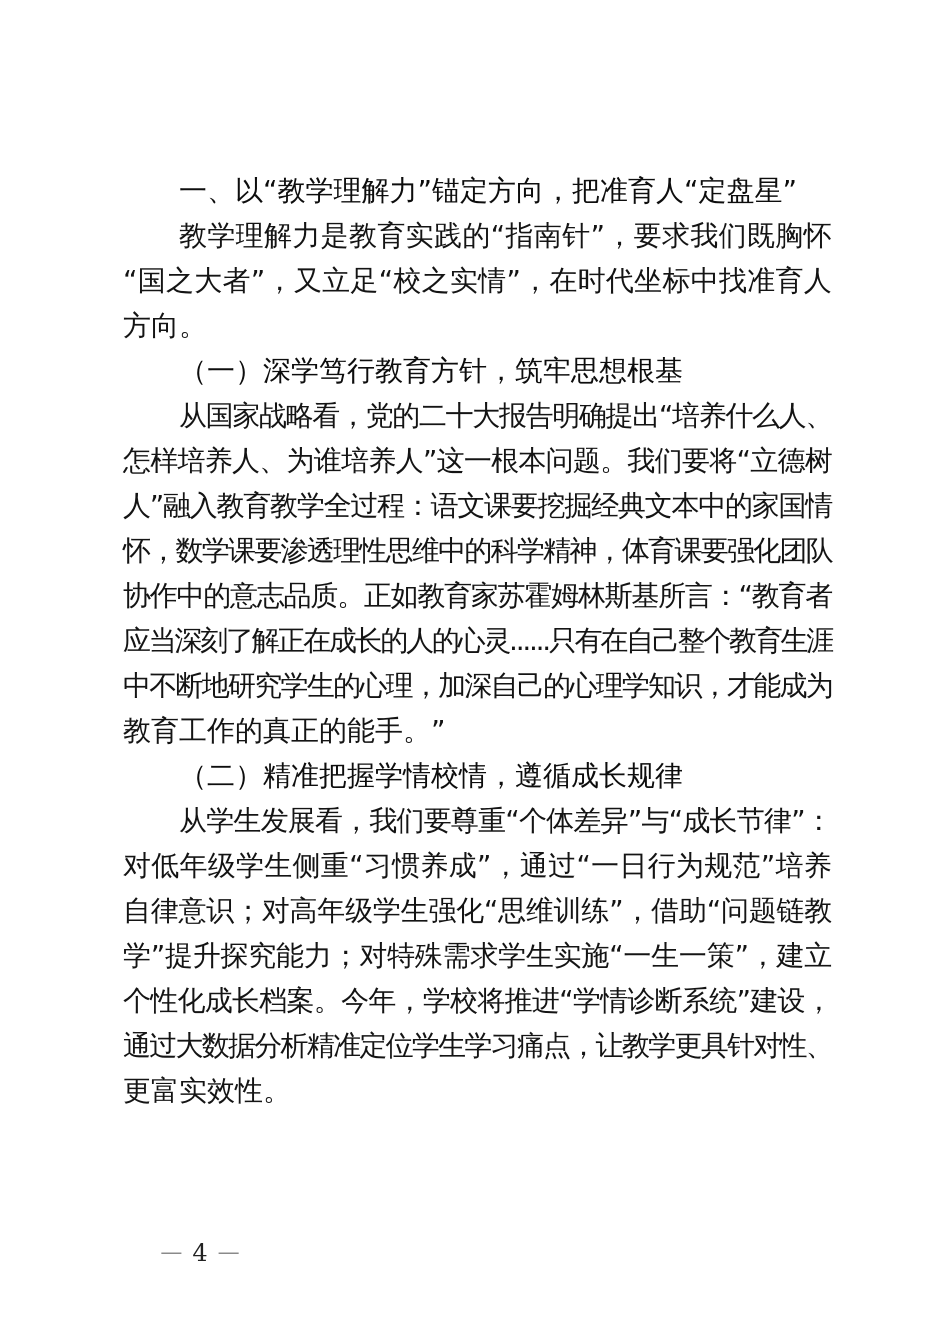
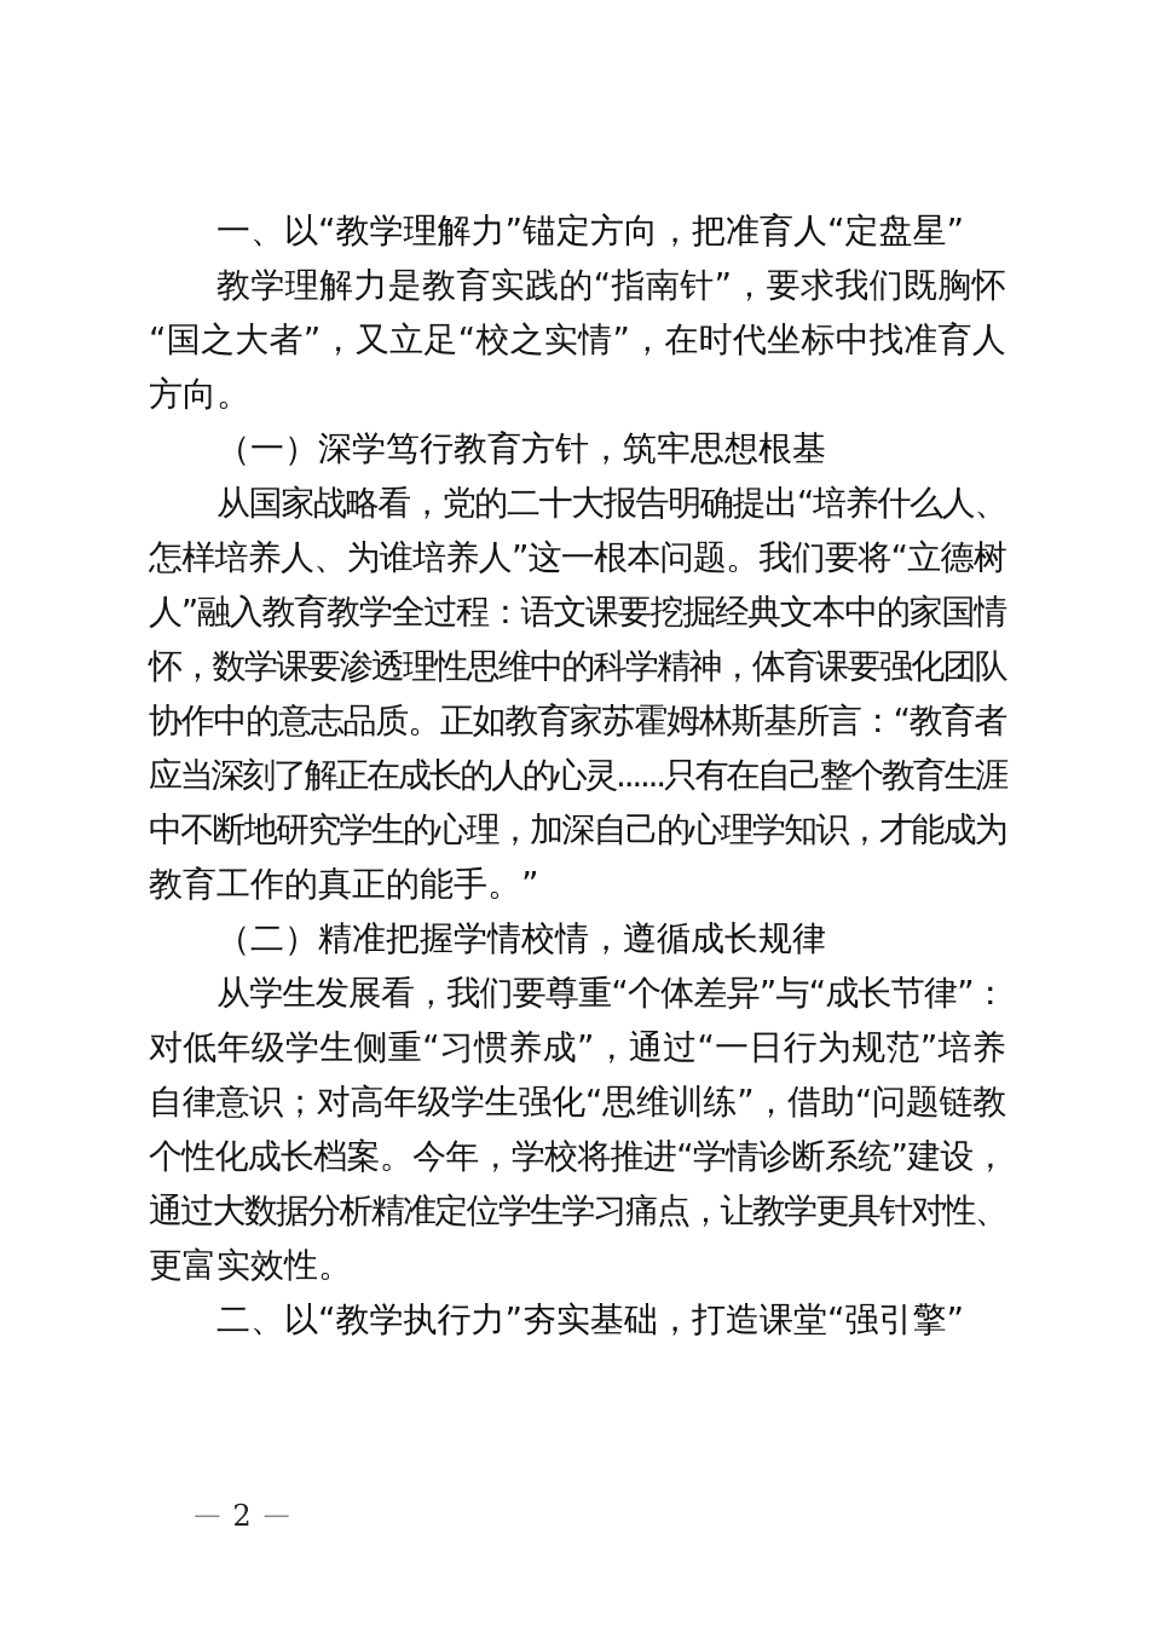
  一、以“教学理解力”锚定方向，把准育人“定盘星”
  教学理解力是教育实践的“指南针”，要求我们既胸怀
  “国之大者”，又立足“校之实情”，在时代坐标中找准育人
  方向。
  （一）深学笃行教育方针，筑牢思想根基
  从国家战略看，党的二十大报告明确提出“培养什么人、
  怎样培养人、为谁培养人”这一根本问题。我们要将“立德树
  人”融入教育教学全过程：语文课要挖掘经典文本中的家国情
  怀，数学课要渗透理性思维中的科学精神，体育课要强化团队
  协作中的意志品质。正如教育家苏霍姆林斯基所言：“教育者
  应当深刻了解正在成长的人的心灵......只有在自己整个教育生涯
  中不断地研究学生的心理，加深自己的心理学知识，才能成为
  教育工作的真正的能手。”
  （二）精准把握学情校情，遵循成长规律
  从学生发展看，我们要尊重“个体差异”与“成长节律”：
  对低年级学生侧重“习惯养成”，通过“一日行为规范”培养
  自律意识；对高年级学生强化“思维训练”，借助“问题链教
- 学”提升探究能力；对特殊需求学生实施“一生一策”，建立
  个性化成长档案。今年，学校将推进“学情诊断系统”建设，
  通过大数据分析精准定位学生学习痛点，让教学更具针对性、
  更富实效性。
+ 二、以“教学执行力”夯实基础，打造课堂“强引擎”
  —
- 4
+ 2
  —
